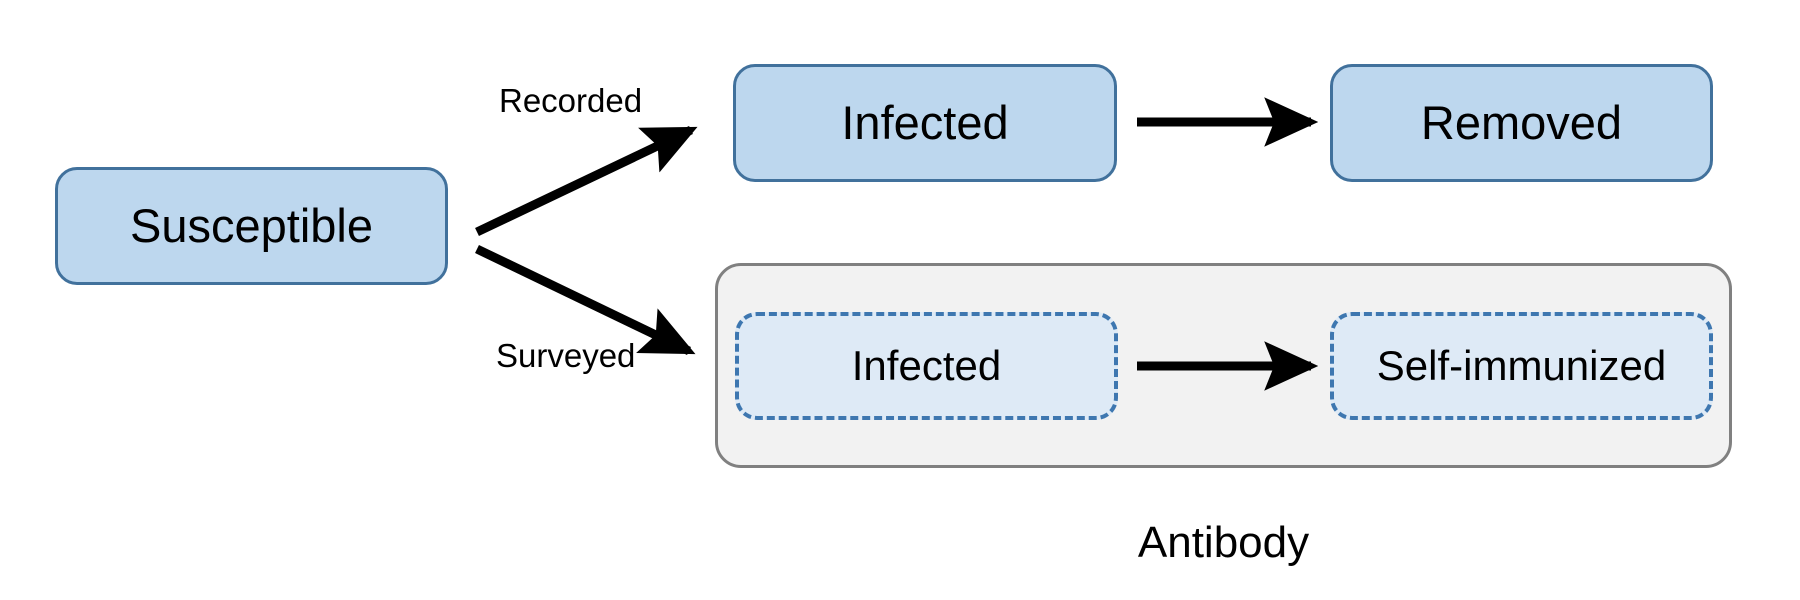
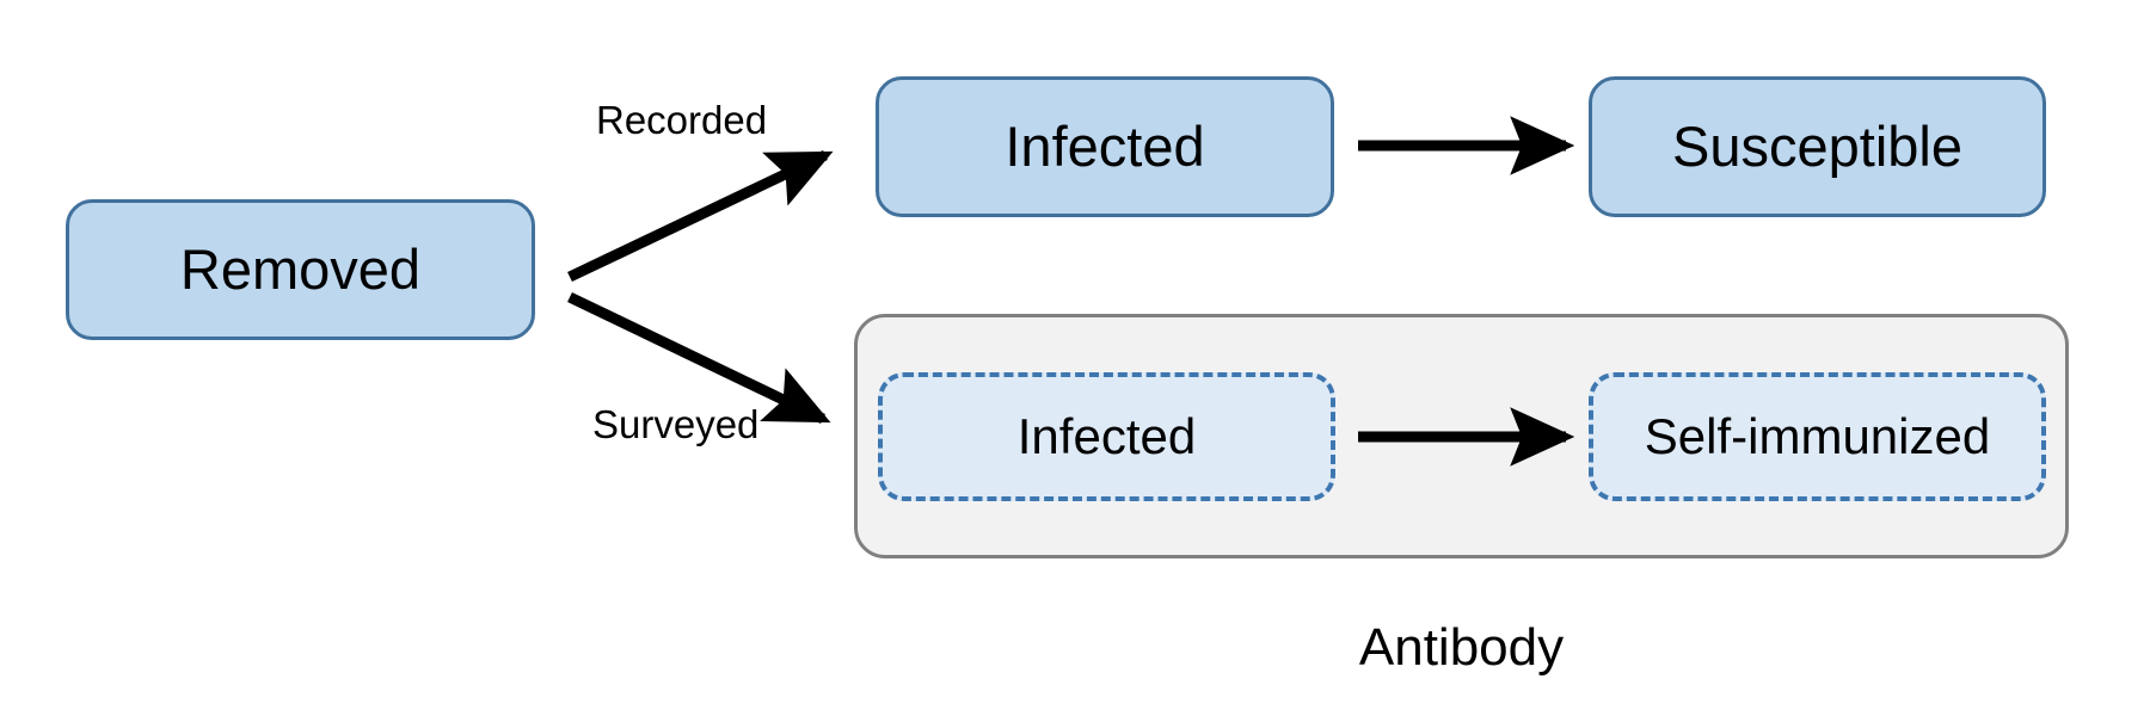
- Susceptible
+ Removed
  Infected
- Removed
+ Susceptible
  Infected
  Self-immunized
  Recorded
  Surveyed
  Antibody
